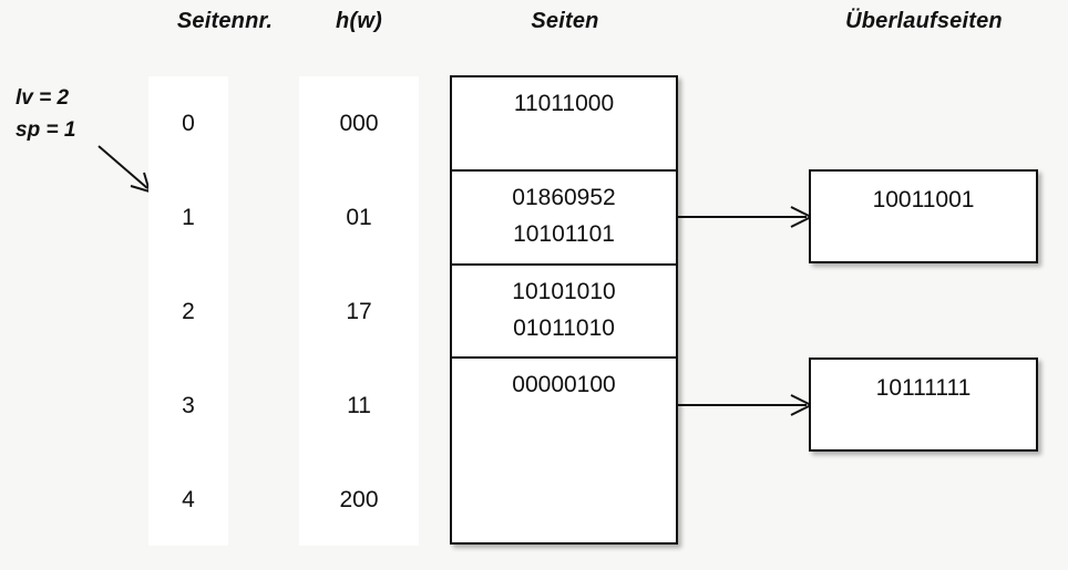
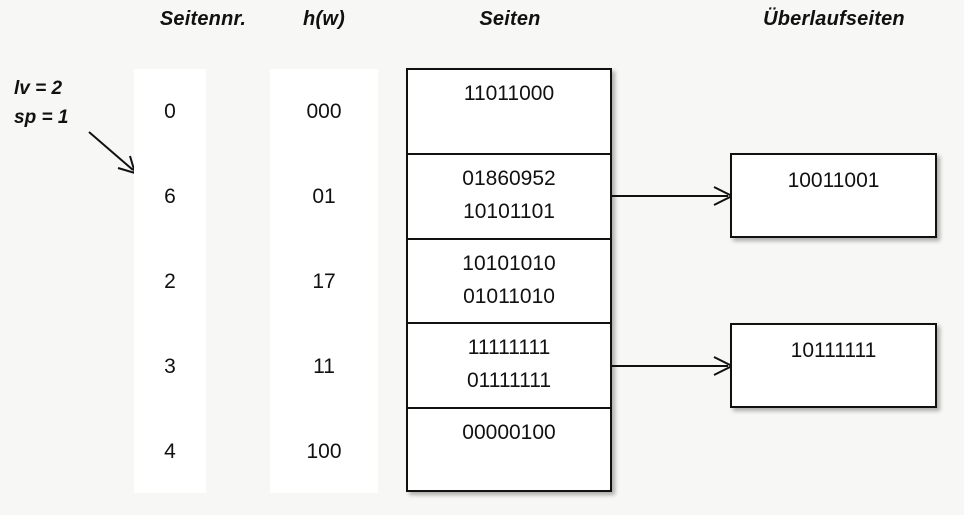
  Seitennr.
  h(w)
  Seiten
  Überlaufseiten
  lv = 2
  sp = 1
  0
- 1
+ 6
  2
  3
  4
  000
  01
  17
  11
- 200
+ 100
  11011000
  01860952
  10101101
  10101010
  01011010
+ 11111111
+ 01111111
  00000100
  10011001
  10111111
